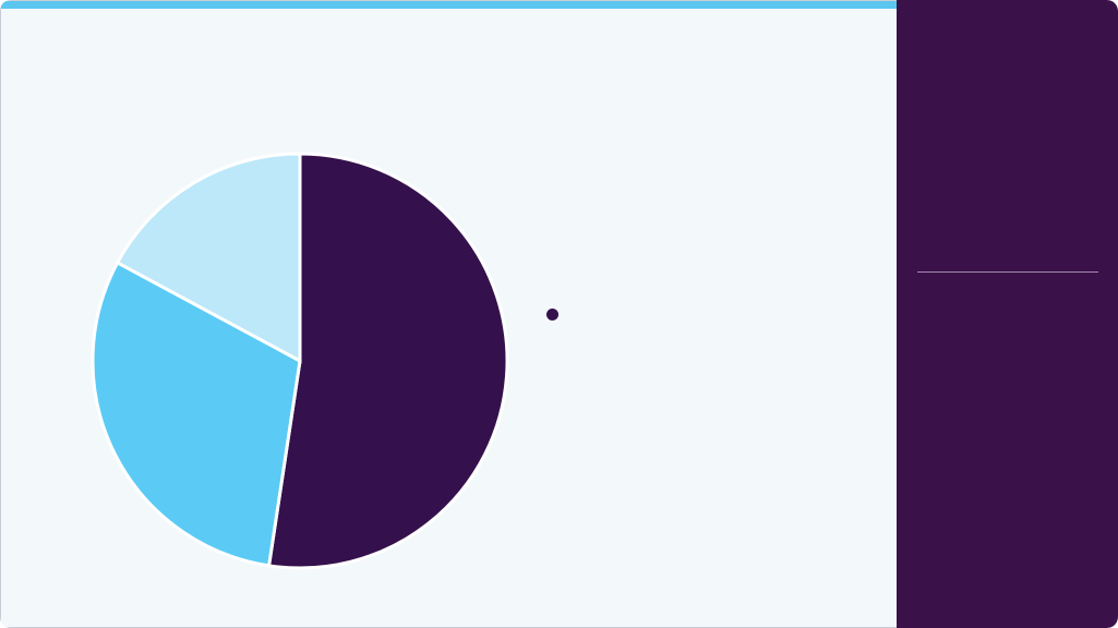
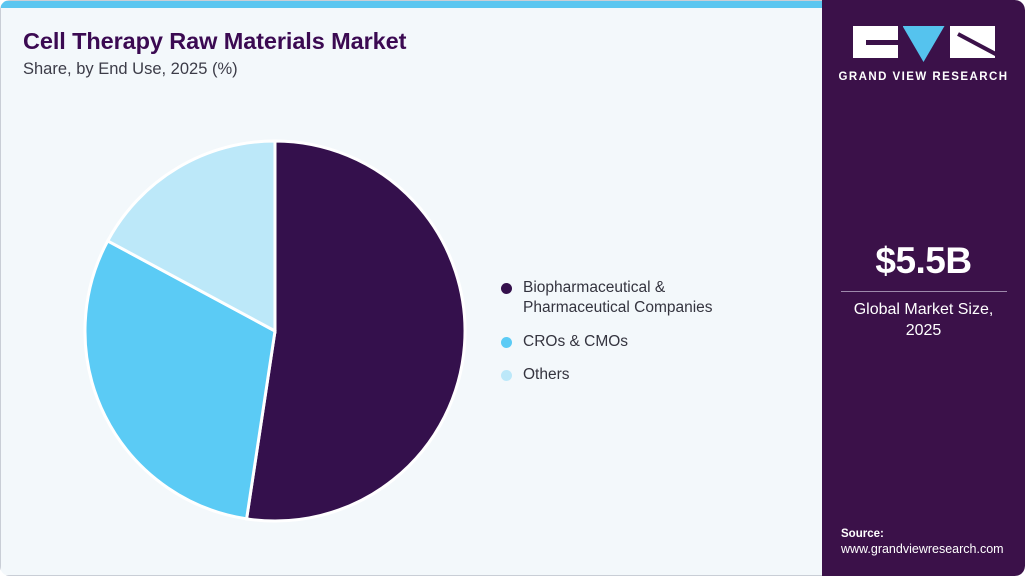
+ Cell Therapy Raw Materials Market
+ Share, by End Use, 2025 (%)
+ Biopharmaceutical & Pharmaceutical Companies
+ CROs & CMOs
+ Others
+ GRAND VIEW RESEARCH
+ $5.5B
+ Global Market Size, 2025
+ Source:
+ www.grandviewresearch.com
